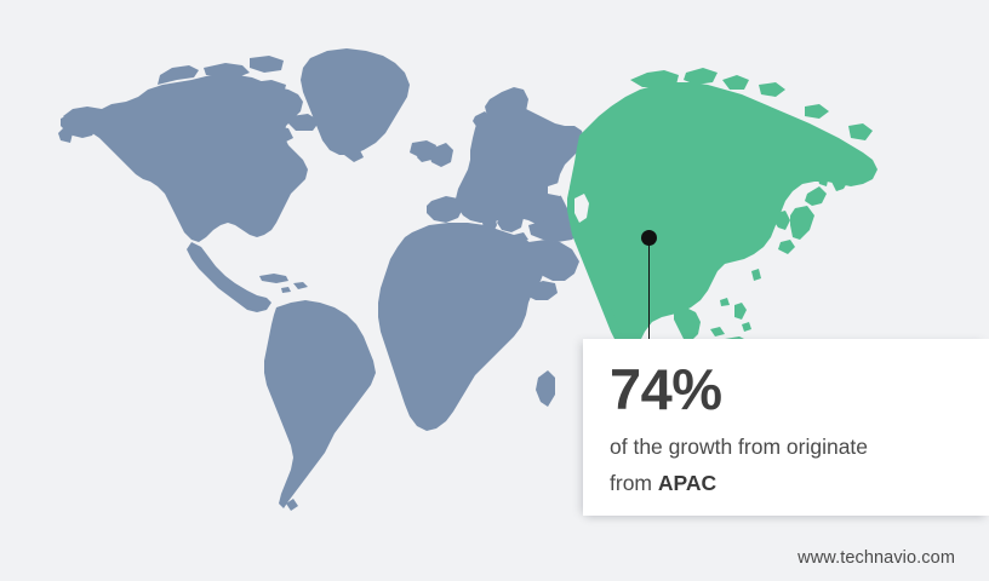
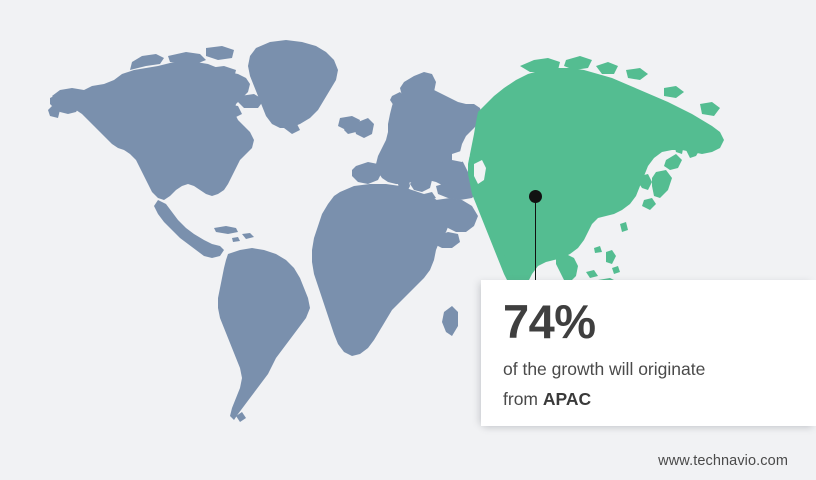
  74%
- of the growth from originate
+ of the growth will originate
  from APAC
  www.technavio.com
